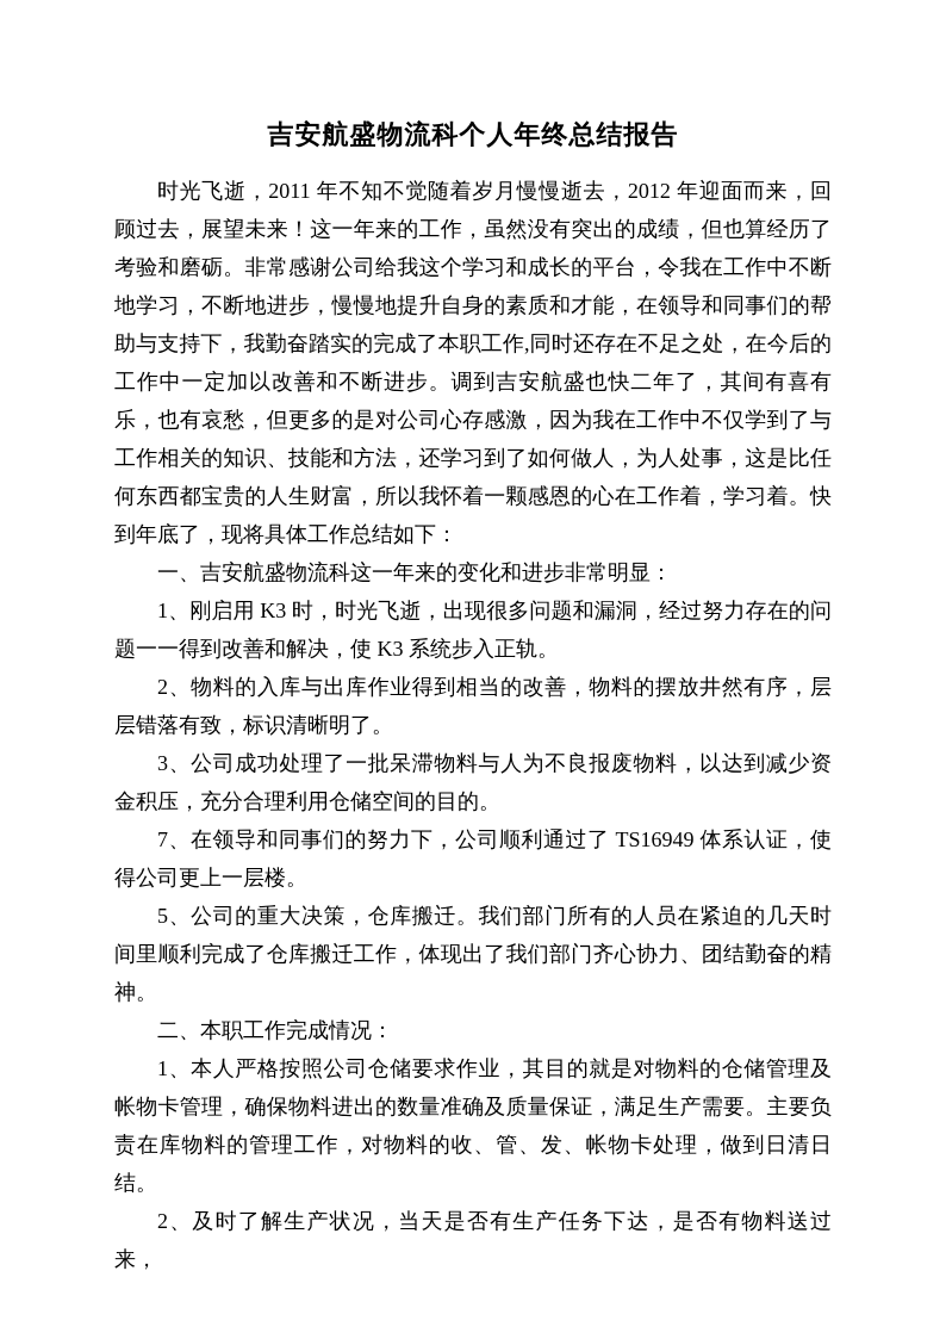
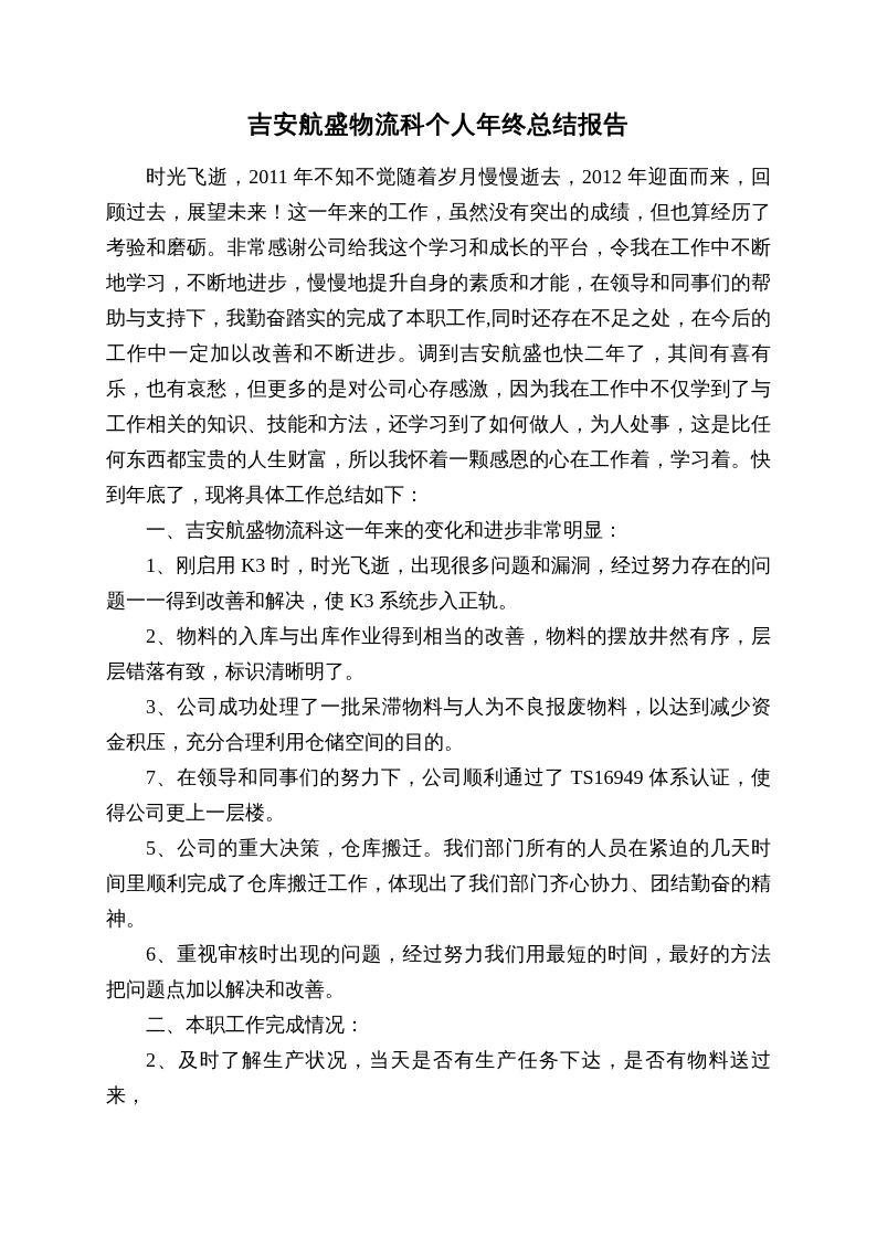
  吉安航盛物流科个人年终总结报告
  时光飞逝，2011 年不知不觉随着岁月慢慢逝去，2012 年迎面而来，回顾过去，展望未来！这一年来的工作，虽然没有突出的成绩，但也算经历了考验和磨砺。非常感谢公司给我这个学习和成长的平台，令我在工作中不断地学习，不断地进步，慢慢地提升自身的素质和才能，在领导和同事们的帮助与支持下，我勤奋踏实的完成了本职工作,同时还存在不足之处，在今后的工作中一定加以改善和不断进步。调到吉安航盛也快二年了，其间有喜有乐，也有哀愁，但更多的是对公司心存感激，因为我在工作中不仅学到了与工作相关的知识、技能和方法，还学习到了如何做人，为人处事，这是比任何东西都宝贵的人生财富，所以我怀着一颗感恩的心在工作着，学习着。快到年底了，现将具体工作总结如下：
  一、吉安航盛物流科这一年来的变化和进步非常明显：
  1、刚启用 K3 时，时光飞逝，出现很多问题和漏洞，经过努力存在的问题一一得到改善和解决，使 K3 系统步入正轨。
  2、物料的入库与出库作业得到相当的改善，物料的摆放井然有序，层层错落有致，标识清晰明了。
  3、公司成功处理了一批呆滞物料与人为不良报废物料，以达到减少资金积压，充分合理利用仓储空间的目的。
  7、在领导和同事们的努力下，公司顺利通过了 TS16949 体系认证，使得公司更上一层楼。
  5、公司的重大决策，仓库搬迁。我们部门所有的人员在紧迫的几天时间里顺利完成了仓库搬迁工作，体现出了我们部门齐心协力、团结勤奋的精神。
+ 6、重视审核时出现的问题，经过努力我们用最短的时间，最好的方法把问题点加以解决和改善。
  二、本职工作完成情况：
- 1、本人严格按照公司仓储要求作业，其目的就是对物料的仓储管理及帐物卡管理，确保物料进出的数量准确及质量保证，满足生产需要。主要负责在库物料的管理工作，对物料的收、管、发、帐物卡处理，做到日清日结。
  2、及时了解生产状况，当天是否有生产任务下达，是否有物料送过来，
